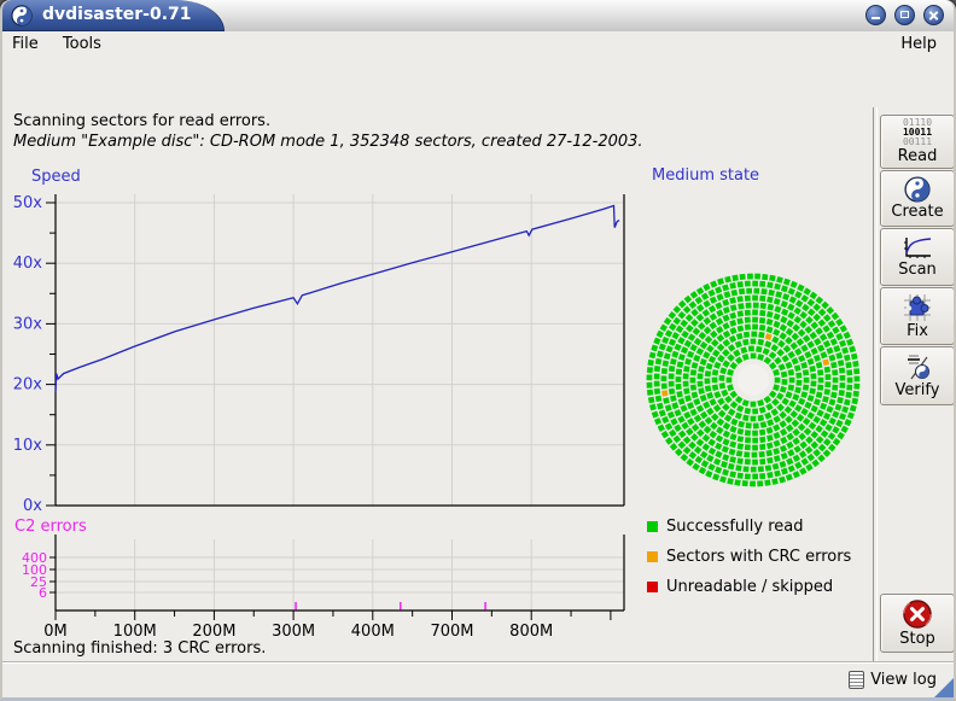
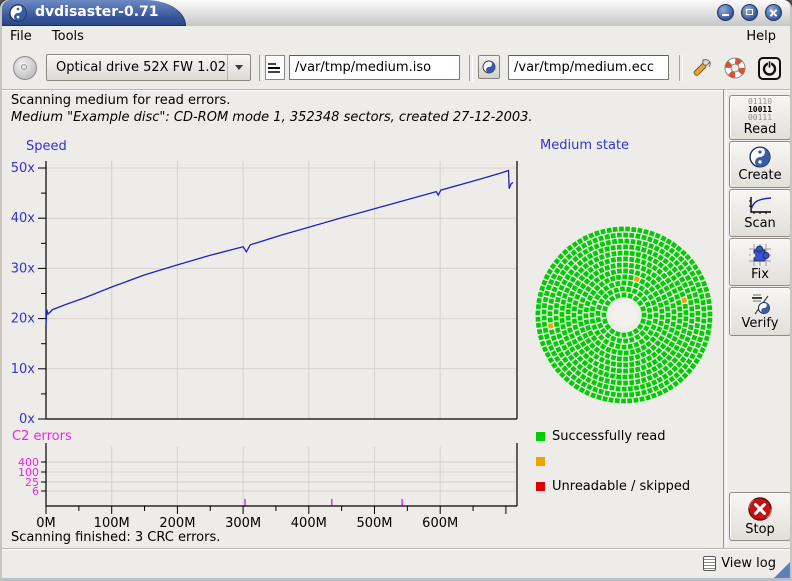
  dvdisaster-0.71
  File Tools
  Help
+ Optical drive 52X FW 1.02
+ /var/tmp/medium.iso
+ /var/tmp/medium.ecc
- Scanning sectors for read errors.
+ Scanning medium for read errors.
  Medium "Example disc": CD-ROM mode 1, 352348 sectors, created 27-12-2003.
  Speed
  C2 errors
  Medium state
  0x
  10x
  20x
  30x
  40x
  50x
  0M
  100M
  200M
  300M
  400M
- 700M
+ 500M
- 800M
+ 600M
  400
  100
  25
  6
  Successfully read
- Sectors with CRC errors
  Unreadable / skipped
  Scanning finished: 3 CRC errors.
  01110
  10011
  00111
  Read
  Create
  Scan
  Fix
  Verify
  Stop
  View log
